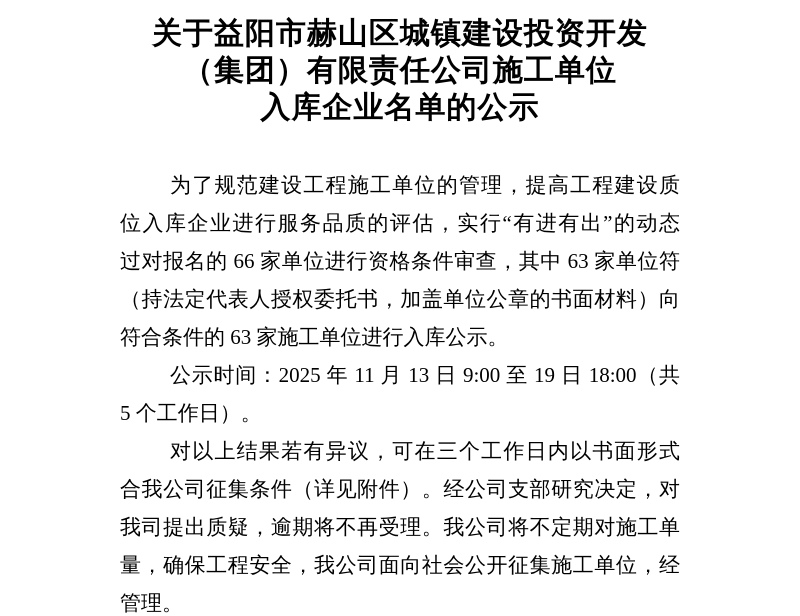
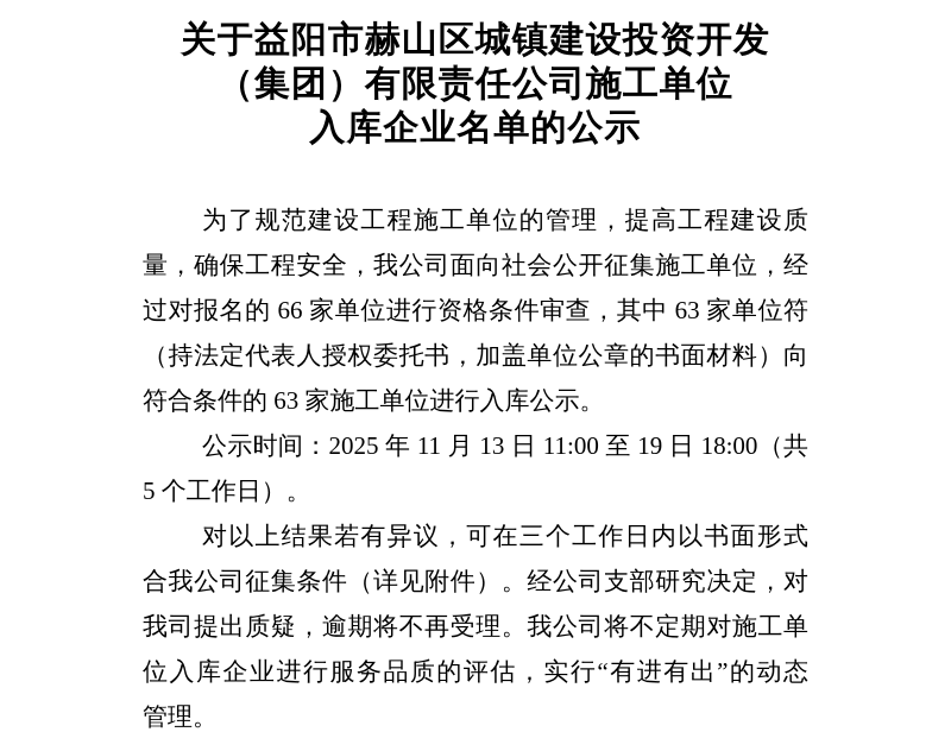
  关于益阳市赫山区城镇建设投资开发
  （集团）有限责任公司施工单位
  入库企业名单的公示
  为了规范建设工程施工单位的管理，提高工程建设质
- 位入库企业进行服务品质的评估，实行“有进有出”的动态
+ 量，确保工程安全，我公司面向社会公开征集施工单位，经
  过对报名的 66 家单位进行资格条件审查，其中 63 家单位符
  （持法定代表人授权委托书，加盖单位公章的书面材料）向
  符合条件的 63 家施工单位进行入库公示。
- 公示时间：2025 年 11 月 13 日 9:00 至 19 日 18:00（共
+ 公示时间：2025 年 11 月 13 日 11:00 至 19 日 18:00（共
  5 个工作日）。
  对以上结果若有异议，可在三个工作日内以书面形式
  合我公司征集条件（详见附件）。经公司支部研究决定，对
  我司提出质疑，逾期将不再受理。我公司将不定期对施工单
- 量，确保工程安全，我公司面向社会公开征集施工单位，经
+ 位入库企业进行服务品质的评估，实行“有进有出”的动态
  管理。
